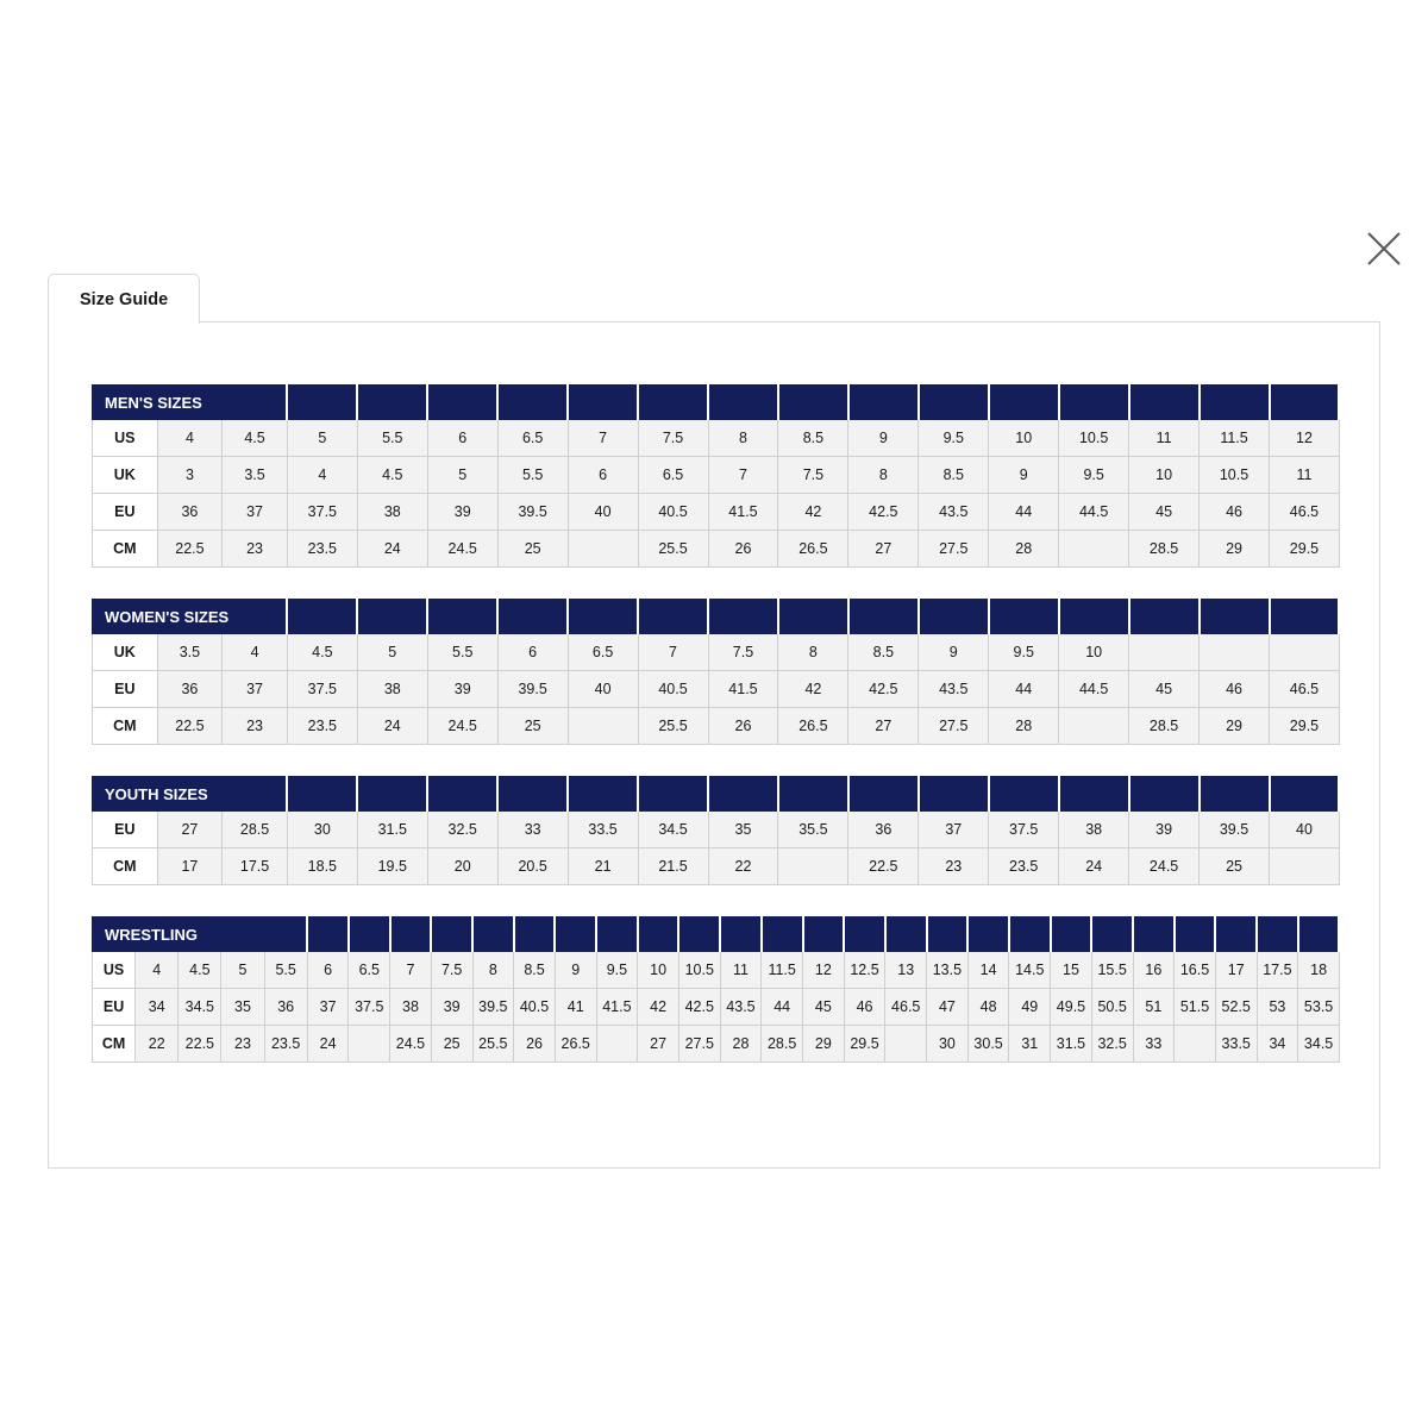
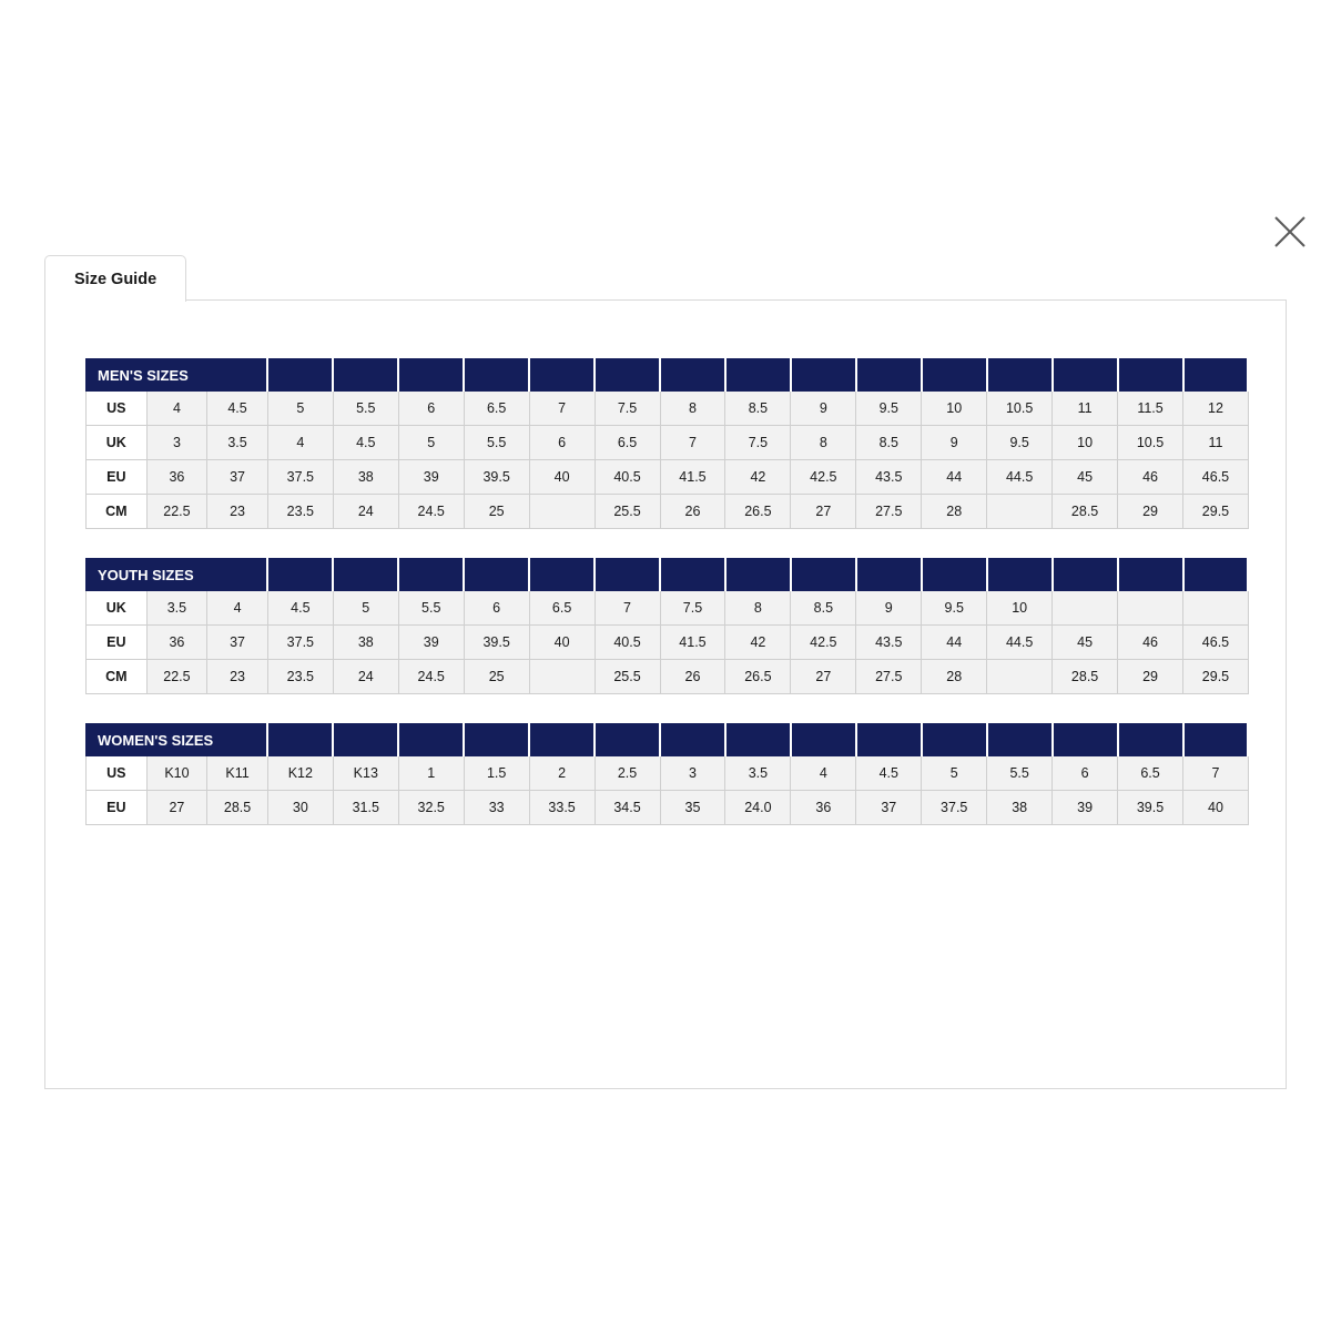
  Size Guide
  MEN'S SIZES
  US	4	4.5	5	5.5	6	6.5	7	7.5	8	8.5	9	9.5	10	10.5	11	11.5	12
  UK	3	3.5	4	4.5	5	5.5	6	6.5	7	7.5	8	8.5	9	9.5	10	10.5	11
  EU	36	37	37.5	38	39	39.5	40	40.5	41.5	42	42.5	43.5	44	44.5	45	46	46.5
  CM	22.5	23	23.5	24	24.5	25		25.5	26	26.5	27	27.5	28		28.5	29	29.5
- WOMEN'S SIZES
+ YOUTH SIZES
  UK	3.5	4	4.5	5	5.5	6	6.5	7	7.5	8	8.5	9	9.5	10
  EU	36	37	37.5	38	39	39.5	40	40.5	41.5	42	42.5	43.5	44	44.5	45	46	46.5
  CM	22.5	23	23.5	24	24.5	25		25.5	26	26.5	27	27.5	28		28.5	29	29.5
- YOUTH SIZES
+ WOMEN'S SIZES
+ US	K10	K11	K12	K13	1	1.5	2	2.5	3	3.5	4	4.5	5	5.5	6	6.5	7
- EU	27	28.5	30	31.5	32.5	33	33.5	34.5	35	35.5	36	37	37.5	38	39	39.5	40
+ EU	27	28.5	30	31.5	32.5	33	33.5	34.5	35	24.0	36	37	37.5	38	39	39.5	40
- CM	17	17.5	18.5	19.5	20	20.5	21	21.5	22		22.5	23	23.5	24	24.5	25
- WRESTLING
- US	4	4.5	5	5.5	6	6.5	7	7.5	8	8.5	9	9.5	10	10.5	11	11.5	12	12.5	13	13.5	14	14.5	15	15.5	16	16.5	17	17.5	18
- EU	34	34.5	35	36	37	37.5	38	39	39.5	40.5	41	41.5	42	42.5	43.5	44	45	46	46.5	47	48	49	49.5	50.5	51	51.5	52.5	53	53.5
- CM	22	22.5	23	23.5	24		24.5	25	25.5	26	26.5		27	27.5	28	28.5	29	29.5		30	30.5	31	31.5	32.5	33		33.5	34	34.5
